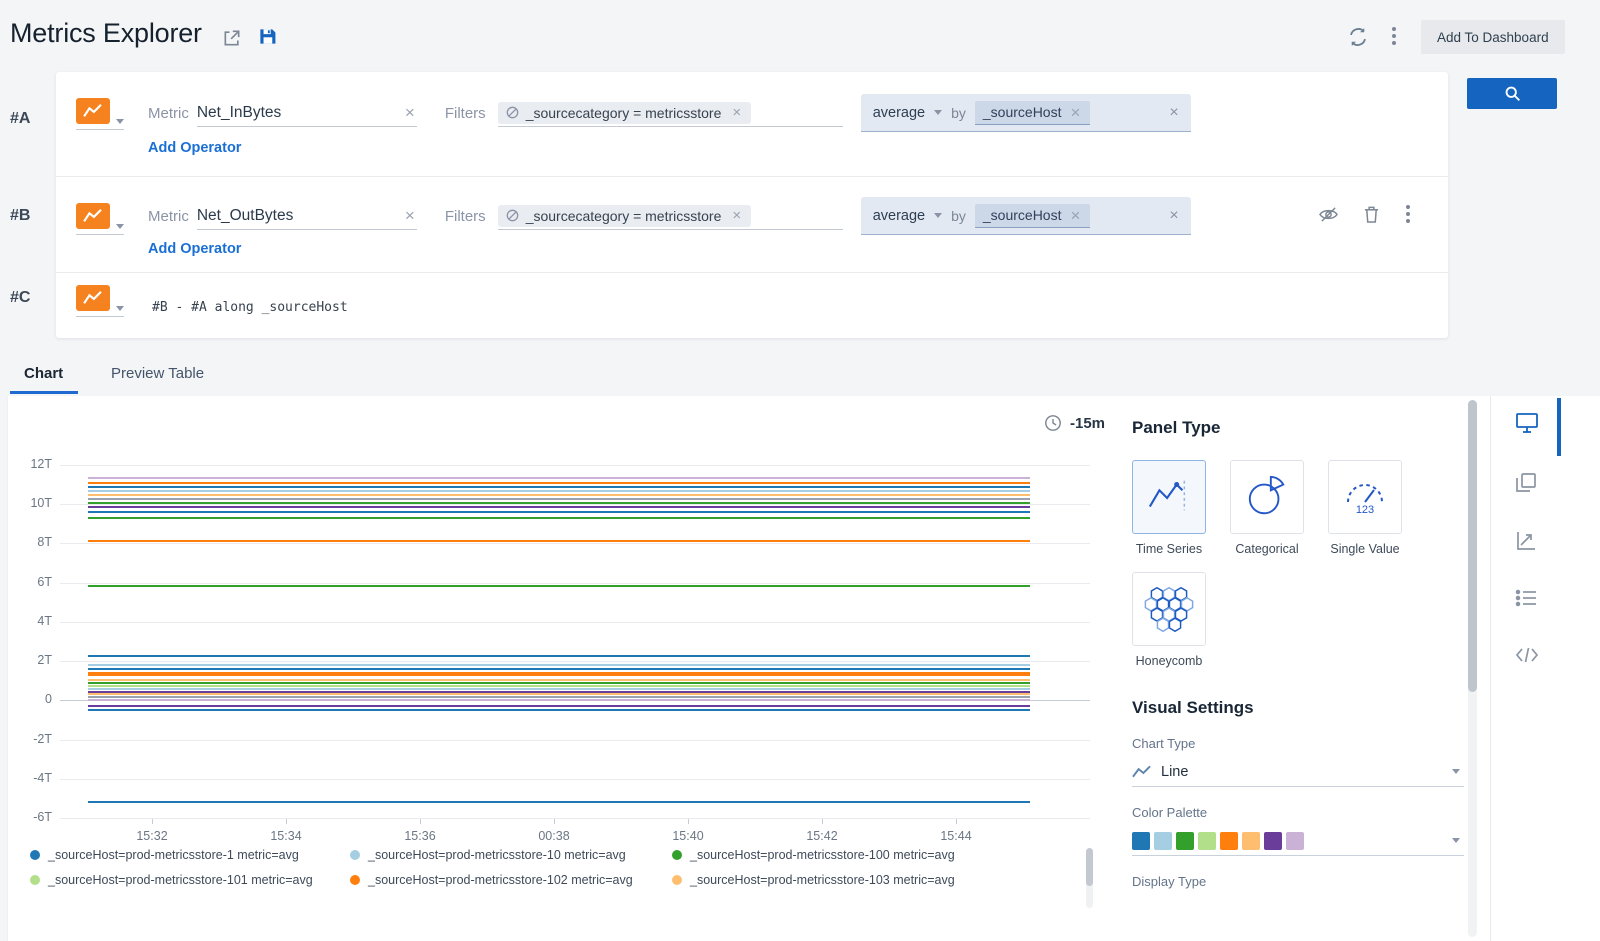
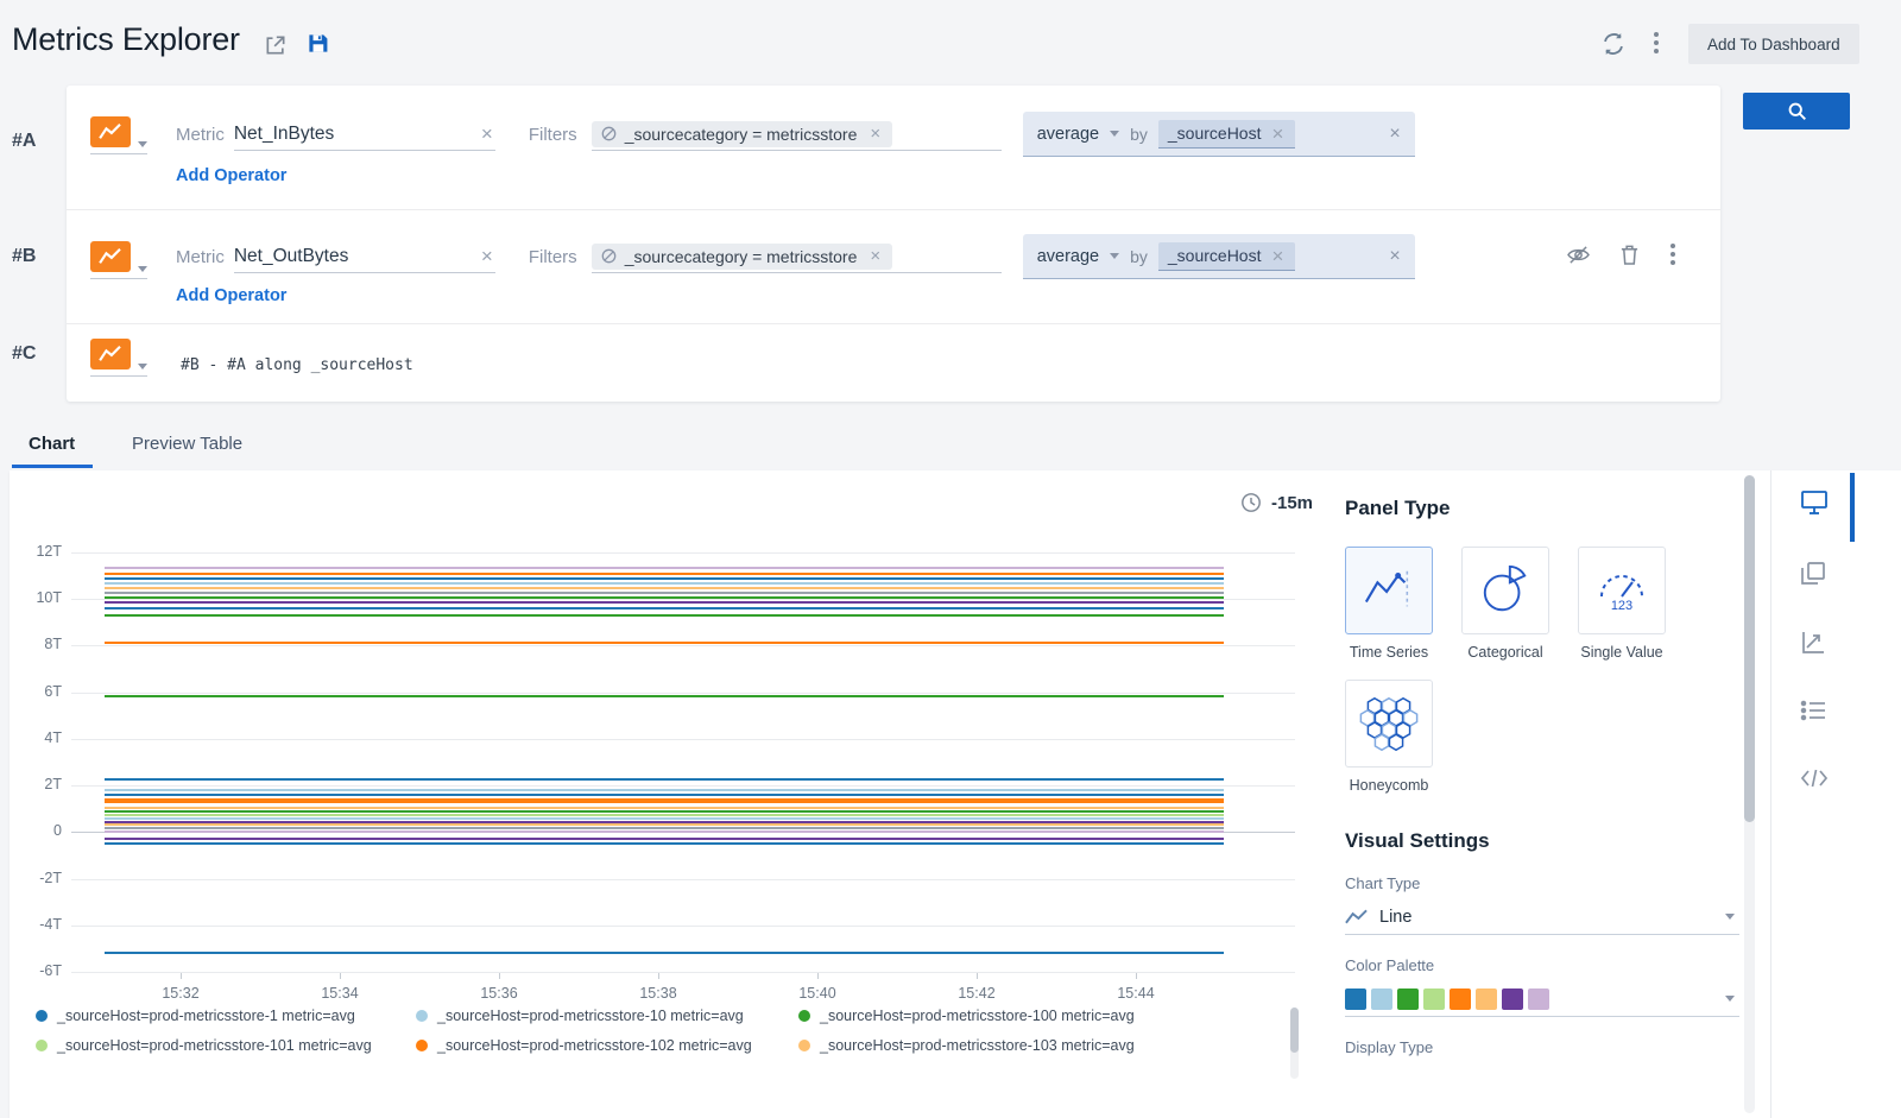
  Metrics Explorer
  Add To Dashboard
  #A
  #B
  #C
  Metric
  Net_InBytes
  ×
  Filters
  _sourcecategory = metricsstore
  ×
  average
  by
  _sourceHost
  ×
  ×
  Add Operator
  Metric
  Net_OutBytes
  ×
  Filters
  _sourcecategory = metricsstore
  ×
  average
  by
  _sourceHost
  ×
  ×
  Add Operator
  #B - #A along _sourceHost
  Chart
  Preview Table
  -15m
  12T
  10T
  8T
  6T
  4T
  2T
  0
  -2T
  -4T
  -6T
  15:32
  15:34
  15:36
- 00:38
+ 15:38
  15:40
  15:42
  15:44
  _sourceHost=prod-metricsstore-1 metric=avg
  _sourceHost=prod-metricsstore-10 metric=avg
  _sourceHost=prod-metricsstore-100 metric=avg
  _sourceHost=prod-metricsstore-101 metric=avg
  _sourceHost=prod-metricsstore-102 metric=avg
  _sourceHost=prod-metricsstore-103 metric=avg
  Panel Type
  Time Series
  Categorical
  123
  Single Value
  Honeycomb
  Visual Settings
  Chart Type
  Line
  Color Palette
  Display Type
